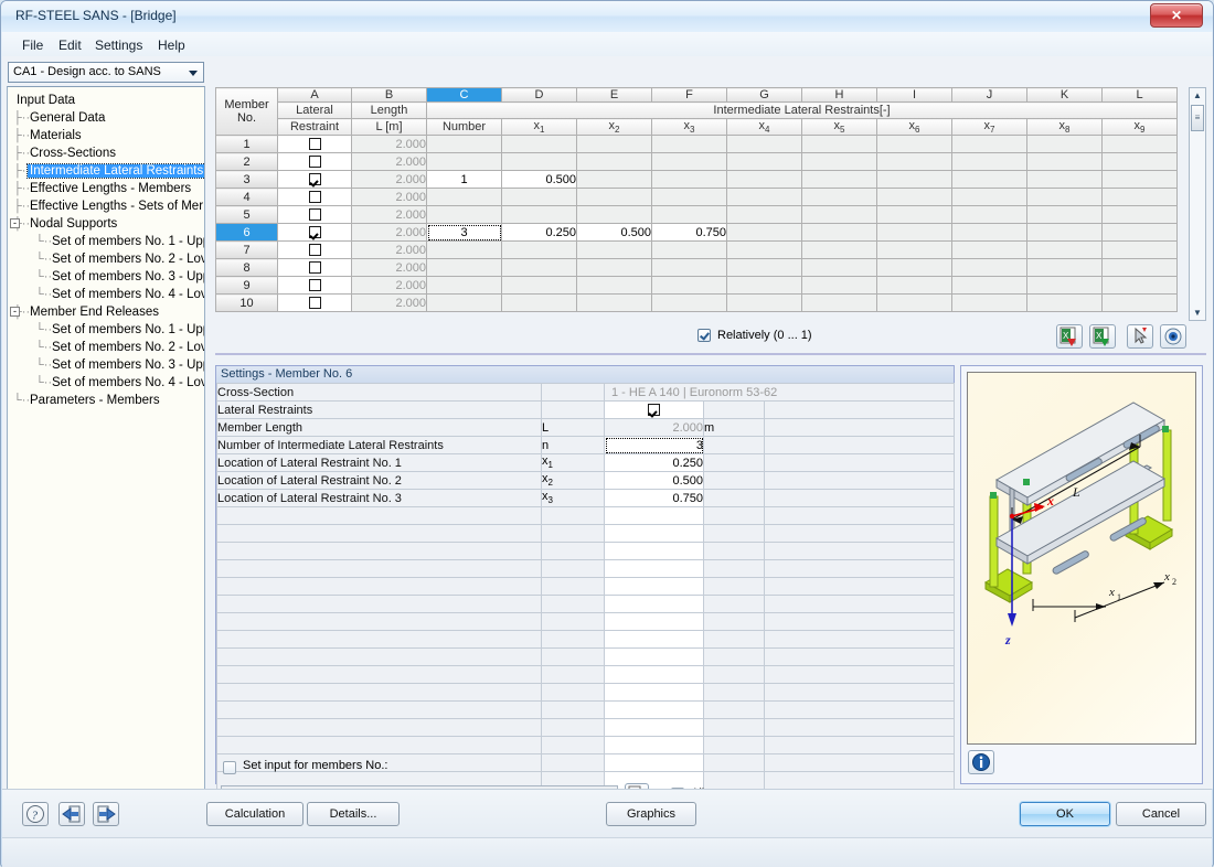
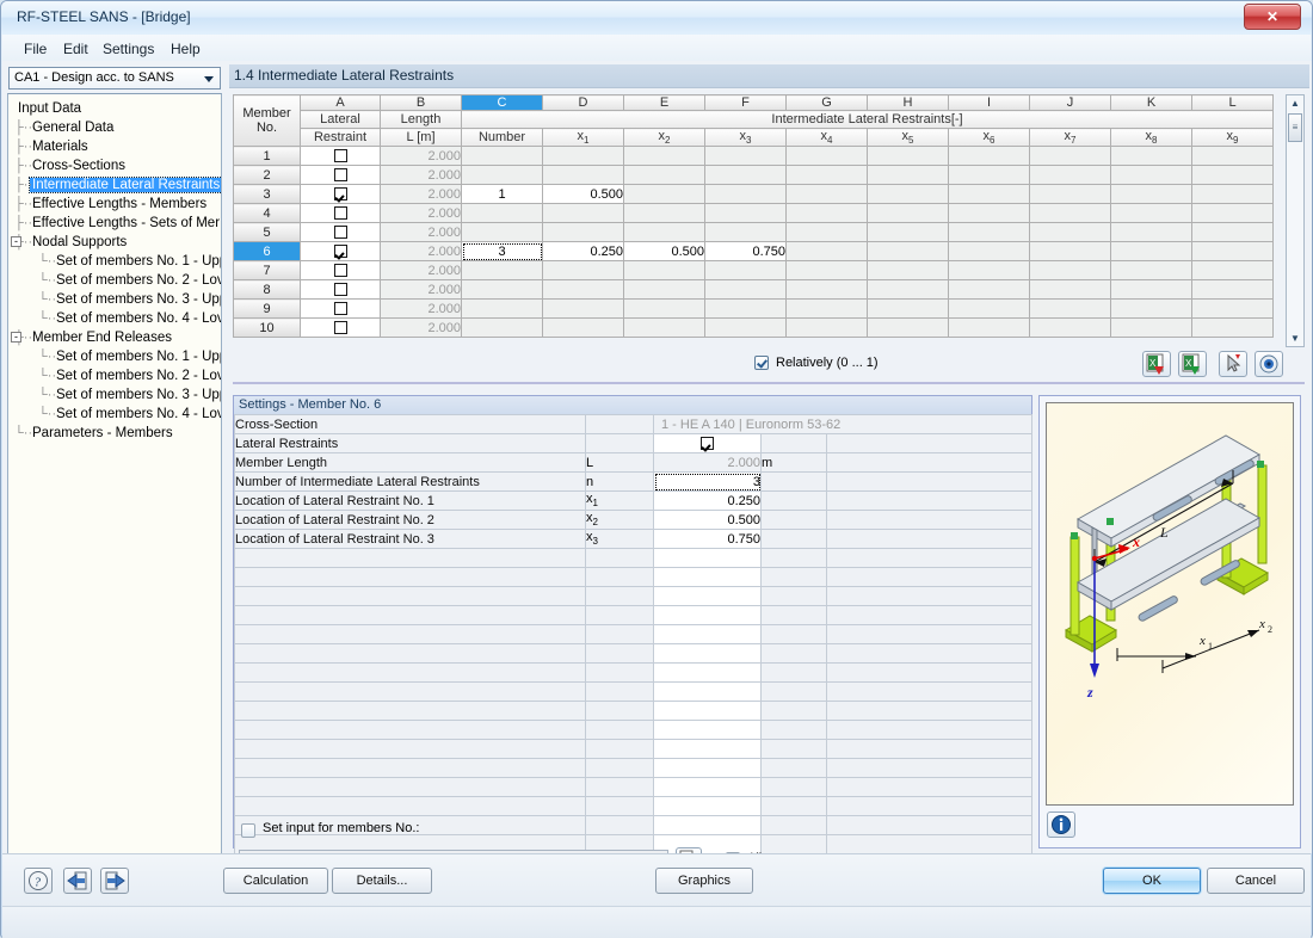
  RF-STEEL SANS - [Bridge]
  ✕
  File
  Edit
  Settings
  Help
  CA1 - Design acc. to SANS
  Input Data
  General Data
  ├··
  Materials
  ├··
  Cross-Sections
  ├··
  Intermediate Lateral Restraints
  ├··
  Effective Lengths - Members
  ├··
  Effective Lengths - Sets of Mer
  ├··
  Nodal Supports
  -
  Set of members No. 1 - Up
  └··
  Set of members No. 2 - Lov
  └··
  Set of members No. 3 - Up
  └··
  Set of members No. 4 - Lov
  └··
  Member End Releases
  -
  Set of members No. 1 - Up
  └··
  Set of members No. 2 - Lov
  └··
  Set of members No. 3 - Up
  └··
  Set of members No. 4 - Lov
  └··
  Parameters - Members
  └··
+ 1.4 Intermediate Lateral Restraints
  MemberNo.	A	B	C	D	E	F	G	H	I	J	K	L
  Lateral	Length	Intermediate Lateral Restraints[-]
  Restraint	L [m]	Number	x1	x2	x3	x4	x5	x6	x7	x8	x9
  1		2.000
  2		2.000
  3		2.000	1	0.500
  4		2.000
  5		2.000
  6		2.000	3	0.250	0.500	0.750
  7		2.000
  8		2.000
  9		2.000
  10		2.000
  ▲
  ≡
  ▼
  Relatively (0 ... 1)
  X
  X
  Settings - Member No. 6
  Cross-Section		1 - HE A 140 | Euronorm 53-62
  Lateral Restraints
  Member Length	L	2.000	m
  Number of Intermediate Lateral Restraints	n	3
  Location of Lateral Restraint No. 1	x1	0.250
  Location of Lateral Restraint No. 2	x2	0.500
  Location of Lateral Restraint No. 3	x3	0.750
  Set input for members No.:
  L
  x
  1
  x
  2
  x
  z
  ?
  Calculation
  Details...
  Graphics
  OK
  Cancel
